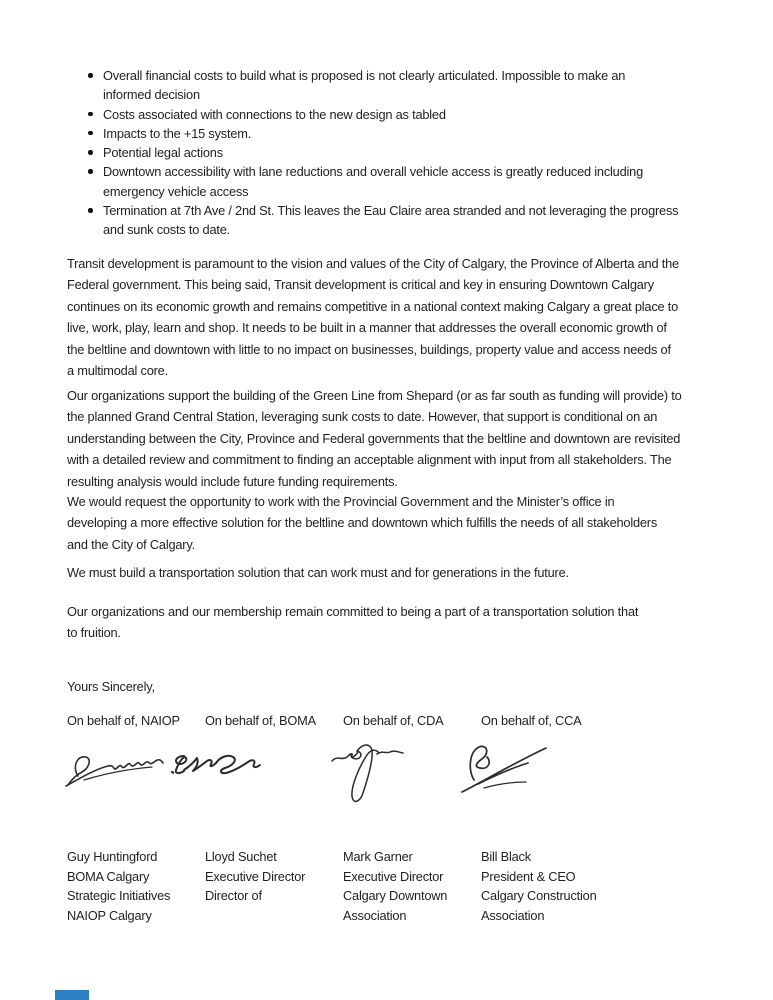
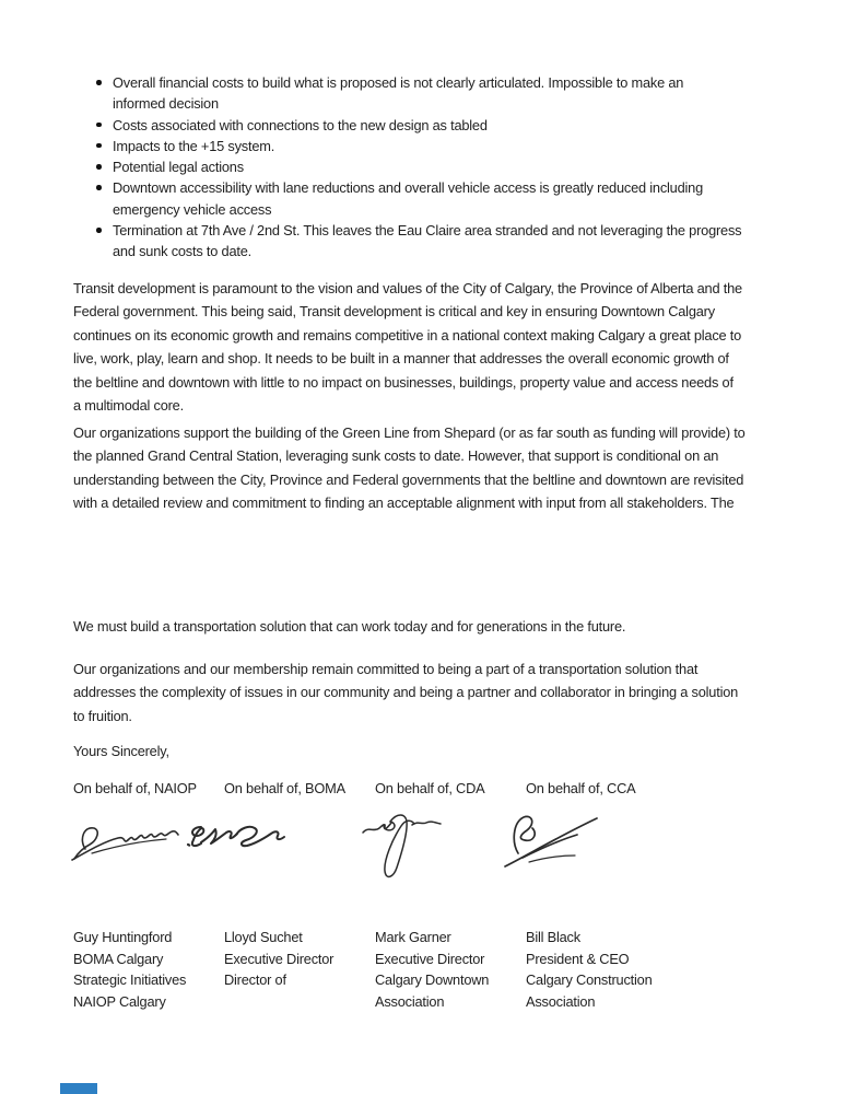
  Overall financial costs to build what is proposed is not clearly articulated. Impossible to make an
  informed decision
  Costs associated with connections to the new design as tabled
  Impacts to the +15 system.
  Potential legal actions
  Downtown accessibility with lane reductions and overall vehicle access is greatly reduced including
  emergency vehicle access
  Termination at 7th Ave / 2nd St. This leaves the Eau Claire area stranded and not leveraging the progress
  and sunk costs to date.
  Transit development is paramount to the vision and values of the City of Calgary, the Province of Alberta and the
  Federal government. This being said, Transit development is critical and key in ensuring Downtown Calgary
  continues on its economic growth and remains competitive in a national context making Calgary a great place to
  live, work, play, learn and shop. It needs to be built in a manner that addresses the overall economic growth of
  the beltline and downtown with little to no impact on businesses, buildings, property value and access needs of
  a multimodal core.
  Our organizations support the building of the Green Line from Shepard (or as far south as funding will provide) to
  the planned Grand Central Station, leveraging sunk costs to date. However, that support is conditional on an
  understanding between the City, Province and Federal governments that the beltline and downtown are revisited
  with a detailed review and commitment to finding an acceptable alignment with input from all stakeholders. The
- resulting analysis would include future funding requirements.
- We would request the opportunity to work with the Provincial Government and the Minister’s office in
- developing a more effective solution for the beltline and downtown which fulfills the needs of all stakeholders
- and the City of Calgary.
- We must build a transportation solution that can work must and for generations in the future.
+ We must build a transportation solution that can work today and for generations in the future.
  Our organizations and our membership remain committed to being a part of a transportation solution that
+ addresses the complexity of issues in our community and being a partner and collaborator in bringing a solution
  to fruition.
  Yours Sincerely,
  On behalf of, NAIOP
  On behalf of, BOMA
  On behalf of, CDA
  On behalf of, CCA
  Guy Huntingford
  BOMA Calgary
  Strategic Initiatives
  NAIOP Calgary
  Lloyd Suchet
  Executive Director
  Director of
  Mark Garner
  Executive Director
  Calgary Downtown
  Association
  Bill Black
  President & CEO
  Calgary Construction
  Association
